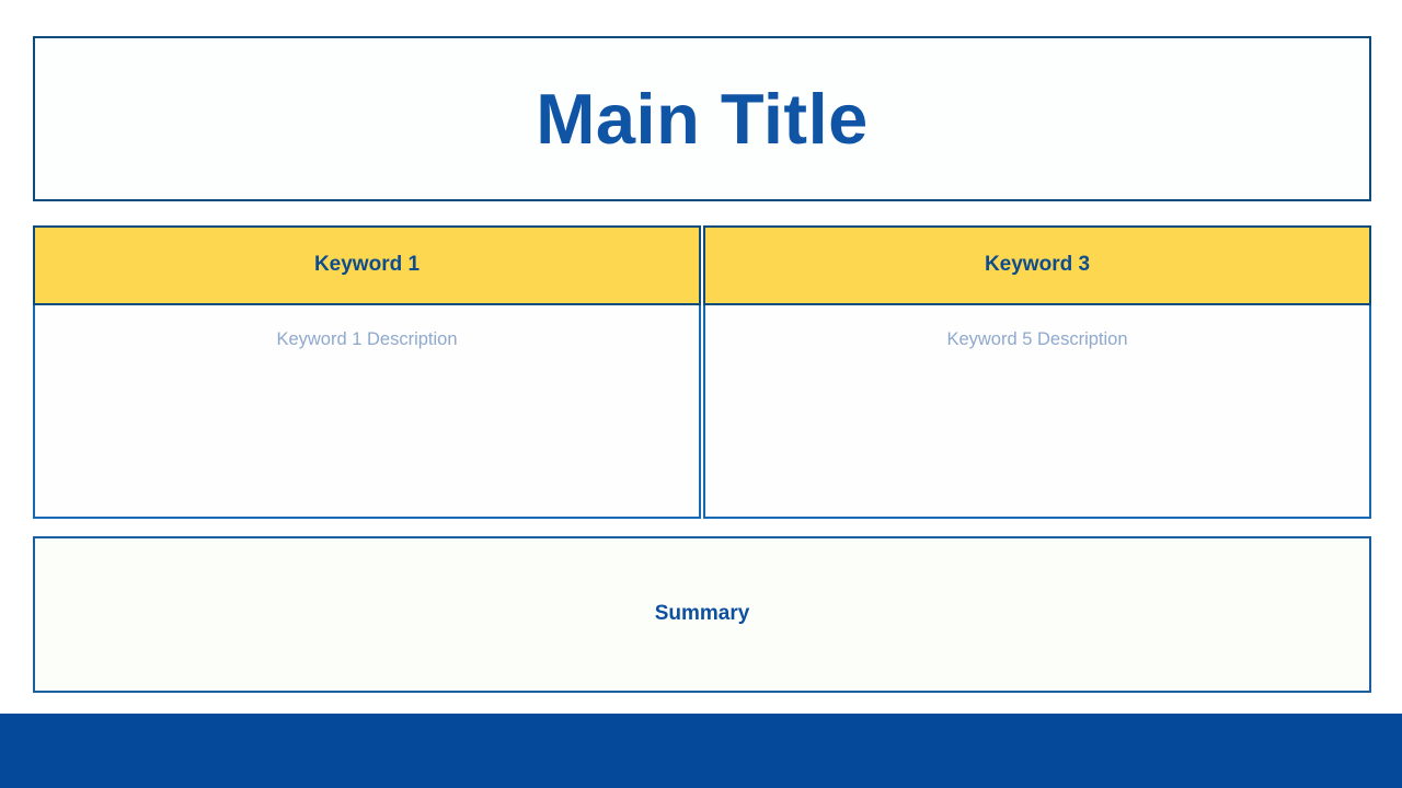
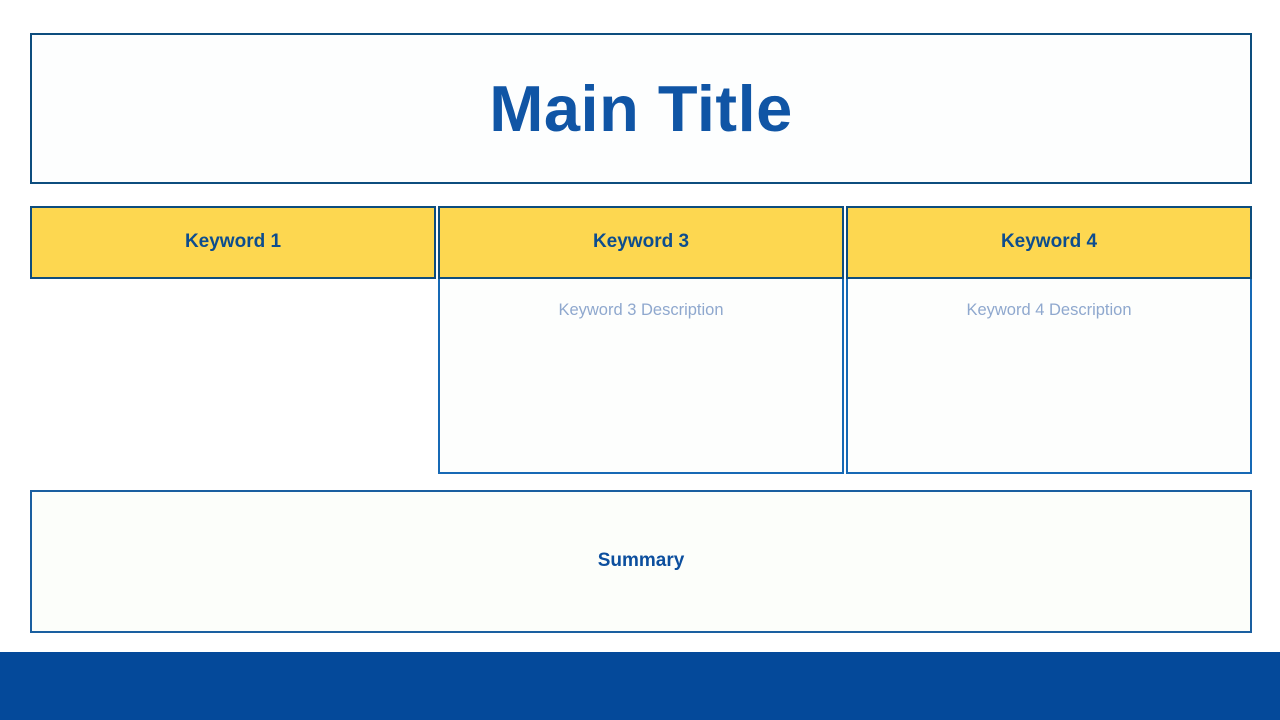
  Main Title
  Keyword 1
- Keyword 1 Description
  Keyword 3
- Keyword 5 Description
+ Keyword 3 Description
+ Keyword 4
+ Keyword 4 Description
  Summary
